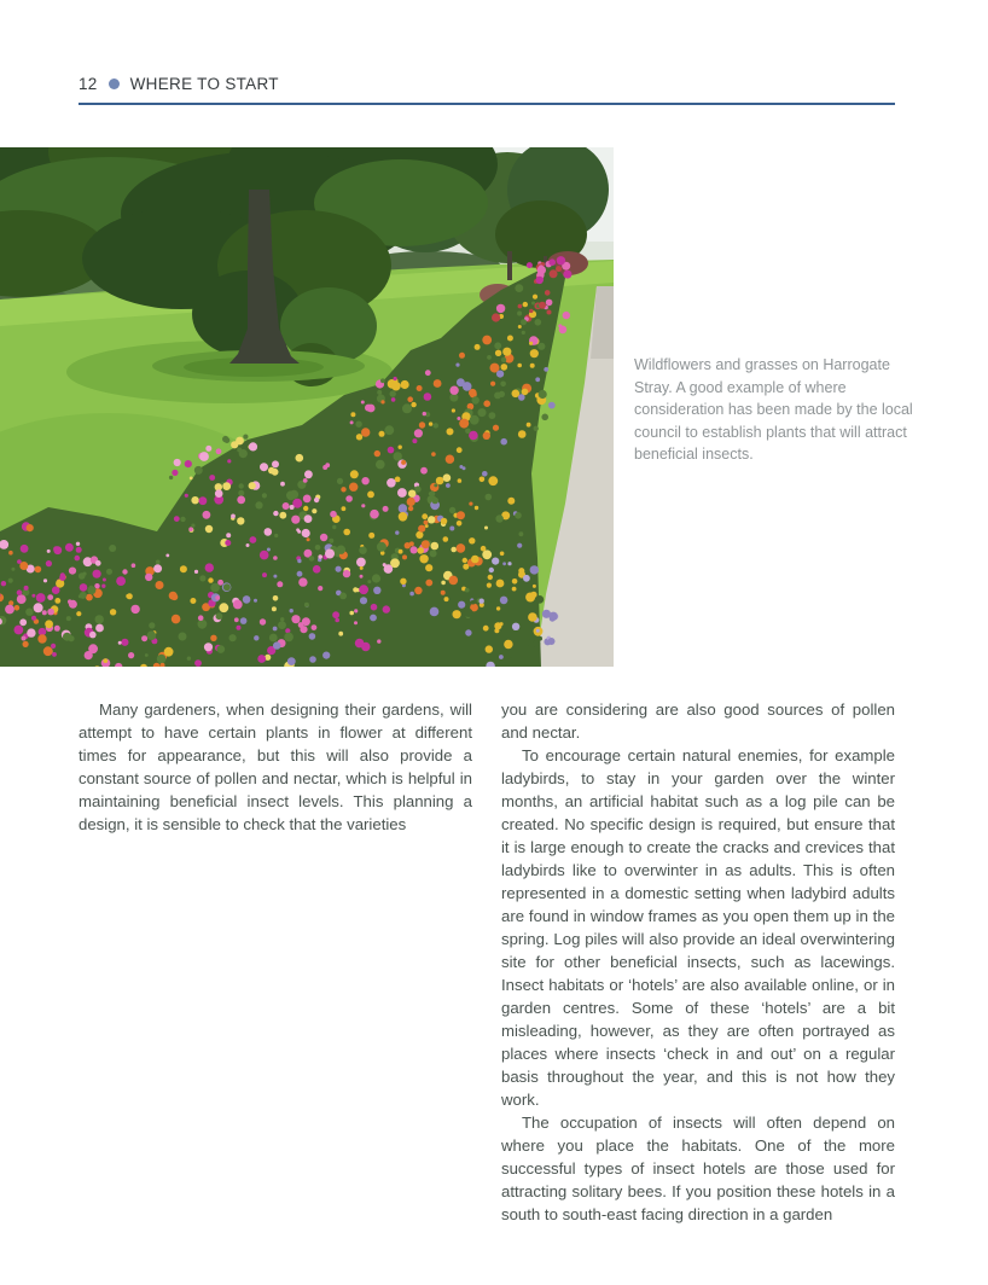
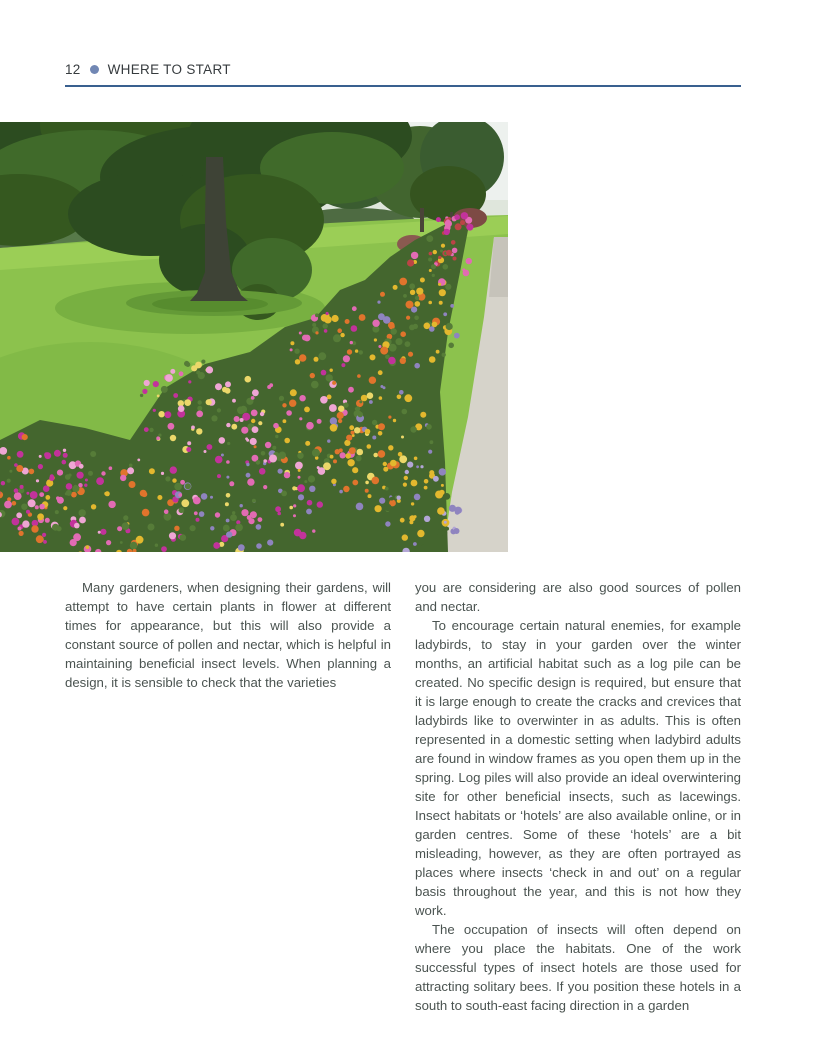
  12
  WHERE TO START
- Wildflowers and grasses on Harrogate Stray. A good example of where consideration has been made by the local council to establish plants that will attract beneficial insects.
- Many gardeners, when designing their gardens, will attempt to have certain plants in flower at different times for appearance, but this will also provide a constant source of pollen and nectar, which is helpful in maintaining beneficial insect levels. This planning a design, it is sensible to check that the varieties
+ Many gardeners, when designing their gardens, will attempt to have certain plants in flower at different times for appearance, but this will also provide a constant source of pollen and nectar, which is helpful in maintaining beneficial insect levels. When planning a design, it is sensible to check that the varieties
  you are considering are also good sources of pollen and nectar.
  To encourage certain natural enemies, for example ladybirds, to stay in your garden over the winter months, an artificial habitat such as a log pile can be created. No specific design is required, but ensure that it is large enough to create the cracks and crevices that ladybirds like to overwinter in as adults. This is often represented in a domestic setting when ladybird adults are found in window frames as you open them up in the spring. Log piles will also provide an ideal overwintering site for other beneficial insects, such as lacewings. Insect habitats or ‘hotels’ are also available online, or in garden centres. Some of these ‘hotels’ are a bit misleading, however, as they are often portrayed as places where insects ‘check in and out’ on a regular basis throughout the year, and this is not how they work.
- The occupation of insects will often depend on where you place the habitats. One of the more successful types of insect hotels are those used for attracting solitary bees. If you position these hotels in a south to south-east facing direction in a garden
+ The occupation of insects will often depend on where you place the habitats. One of the work successful types of insect hotels are those used for attracting solitary bees. If you position these hotels in a south to south-east facing direction in a garden
